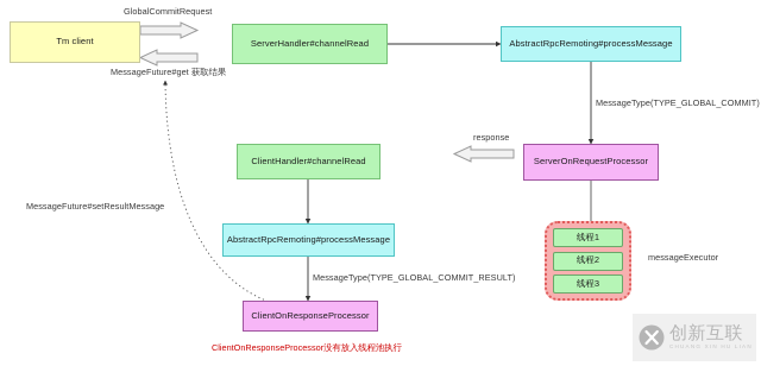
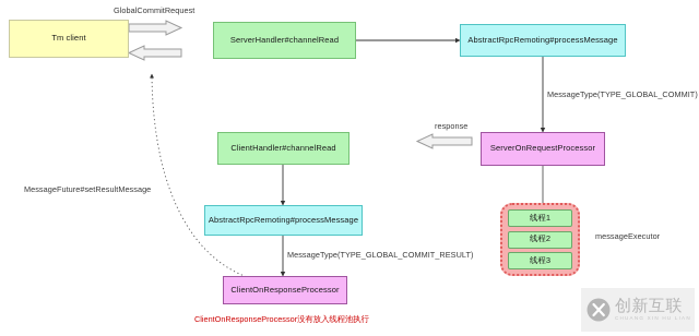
  Tm client
  ServerHandler#channelRead
  AbstractRpcRemoting#processMessage
  ServerOnRequestProcessor
  ClientHandler#channelRead
  AbstractRpcRemoting#processMessage
  ClientOnResponseProcessor
  线程1
  线程2
  线程3
  messageExecutor
  GlobalCommitRequest
- MessageFuture#get 获取结果
  MessageType(TYPE_GLOBAL_COMMIT)
  response
  MessageFuture#setResultMessage
  MessageType(TYPE_GLOBAL_COMMIT_RESULT)
  ClientOnResponseProcessor没有放入线程池执行
  创新互联
